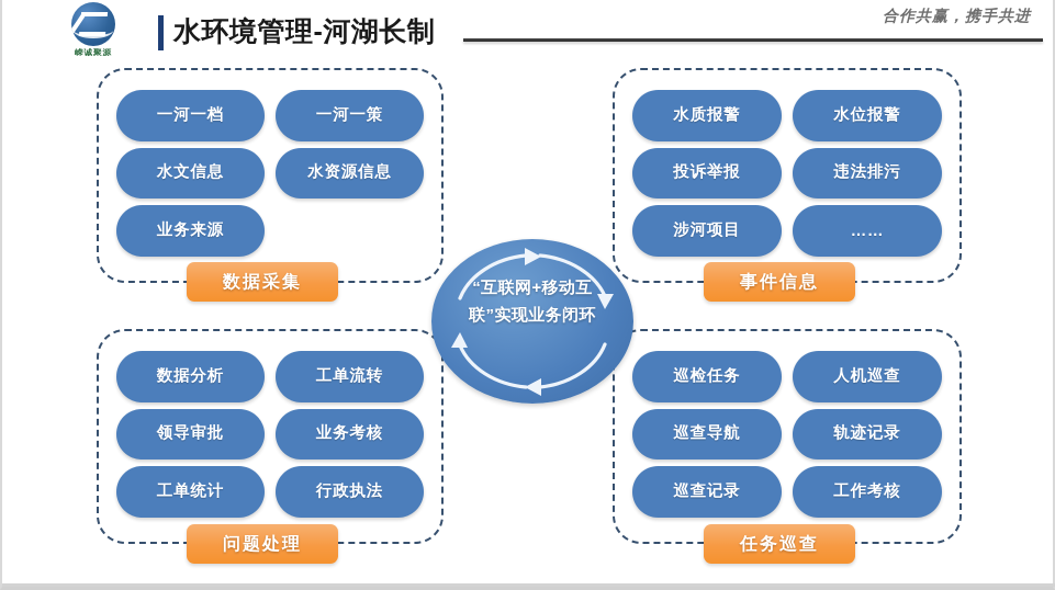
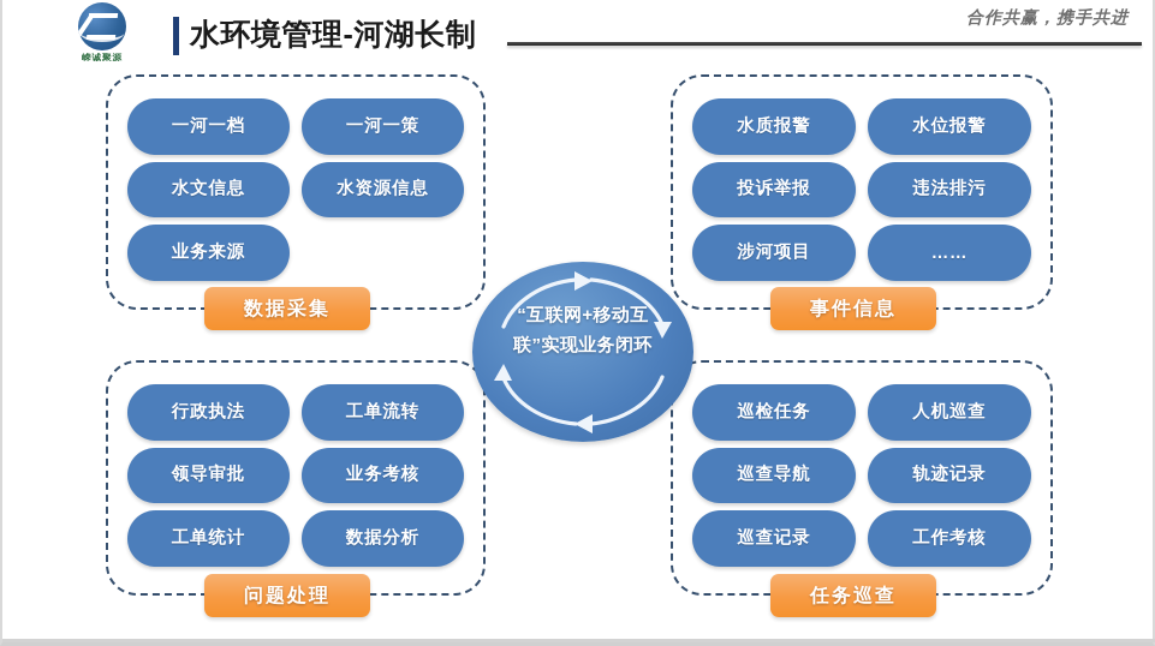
  嵘诚聚源
  水环境管理-河湖长制
  合作共赢，携手共进
  一河一档
  一河一策
  水文信息
  水资源信息
  业务来源
  数据采集
  水质报警
  水位报警
  投诉举报
  违法排污
  涉河项目
  ……
  事件信息
- 数据分析
+ 行政执法
  工单流转
  领导审批
  业务考核
  工单统计
- 行政执法
+ 数据分析
  问题处理
  巡检任务
  人机巡查
  巡查导航
  轨迹记录
  巡查记录
  工作考核
  任务巡查
  “互联网+移动互联”实现业务闭环
